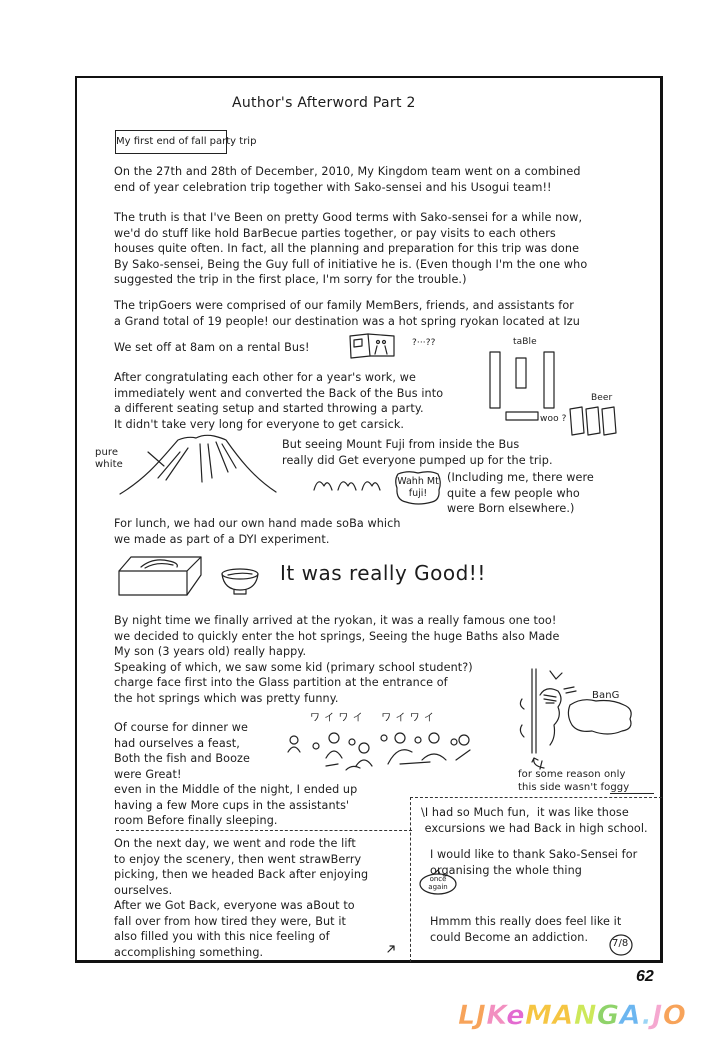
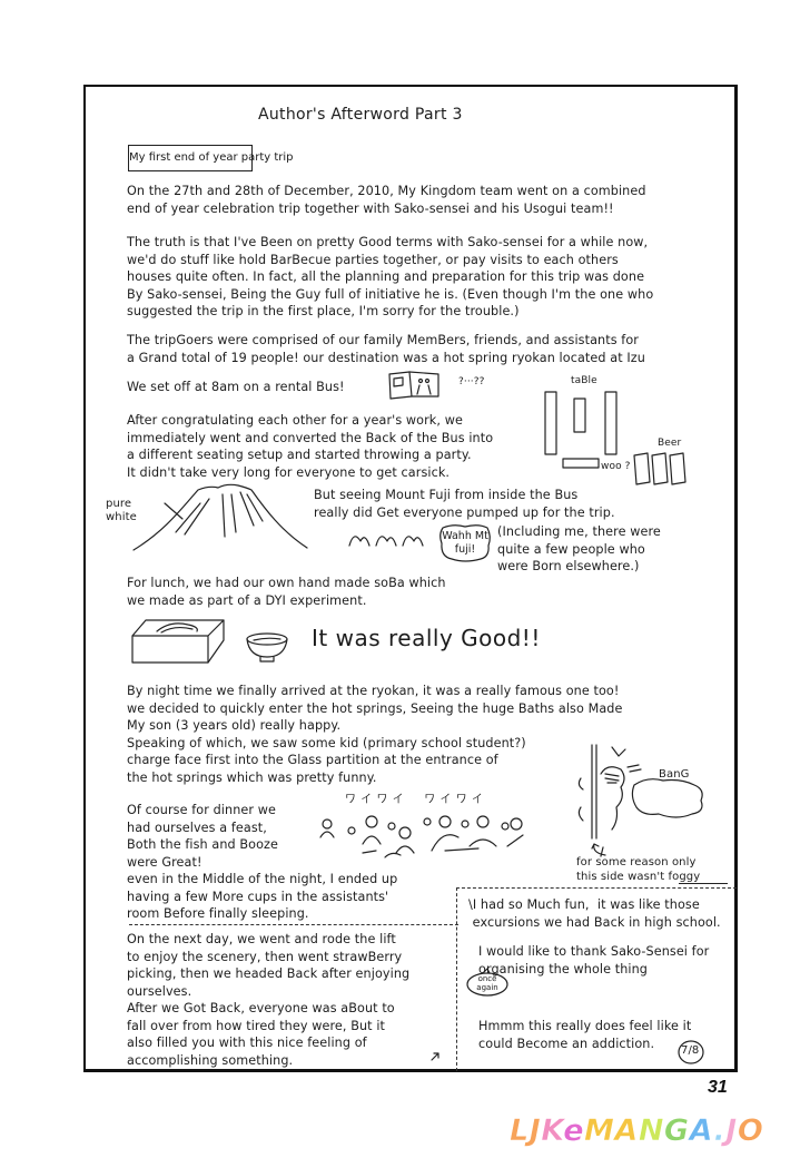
- Author's Afterword Part 2
+ Author's Afterword Part 3
- My first end of fall party trip
+ My first end of year party trip
  On the 27th and 28th of December, 2010, My Kingdom team went on a combined
  end of year celebration trip together with Sako-sensei and his Usogui team!!
  The truth is that I've Been on pretty Good terms with Sako-sensei for a while now,
  we'd do stuff like hold BarBecue parties together, or pay visits to each others
  houses quite often. In fact, all the planning and preparation for this trip was done
  By Sako-sensei, Being the Guy full of initiative he is. (Even though I'm the one who
  suggested the trip in the first place, I'm sorry for the trouble.)
  The tripGoers were comprised of our family MemBers, friends, and assistants for
  a Grand total of 19 people! our destination was a hot spring ryokan located at Izu
  We set off at 8am on a rental Bus!
  ?···??
  taBle
  After congratulating each other for a year's work, we
  immediately went and converted the Back of the Bus into
  a different seating setup and started throwing a party.
  It didn't take very long for everyone to get carsick.
  Beer
  woo ?
  pure
  white
  But seeing Mount Fuji from inside the Bus
  really did Get everyone pumped up for the trip.
  Wahh Mt
  fuji!
  (Including me, there were
  quite a few people who
  were Born elsewhere.)
  For lunch, we had our own hand made soBa which
  we made as part of a DYI experiment.
  It was really Good!!
  By night time we finally arrived at the ryokan, it was a really famous one too!
  we decided to quickly enter the hot springs, Seeing the huge Baths also Made
  My son (3 years old) really happy.
  Speaking of which, we saw some kid (primary school student?)
  charge face first into the Glass partition at the entrance of
  the hot springs which was pretty funny.
  BanG
  for some reason only
  this side wasn't foggy
  Of course for dinner we
  had ourselves a feast,
  Both the fish and Booze
  were Great!
  even in the Middle of the night, I ended up
  having a few More cups in the assistants'
  room Before finally sleeping.
  ワイワイ ワイワイ
  On the next day, we went and rode the lift
  to enjoy the scenery, then went strawBerry
  picking, then we headed Back after enjoying
  ourselves.
  After we Got Back, everyone was aBout to
  fall over from how tired they were, But it
  also filled you with this nice feeling of
  accomplishing something.
  \I had so Much fun, it was like those
  excursions we had Back in high school.
  I would like to thank Sako-Sensei for
  organising the whole thing
  once
  again
  Hmmm this really does feel like it
  could Become an addiction.
  7/8
- 62
+ 31
  LJKeMANGA.JO
